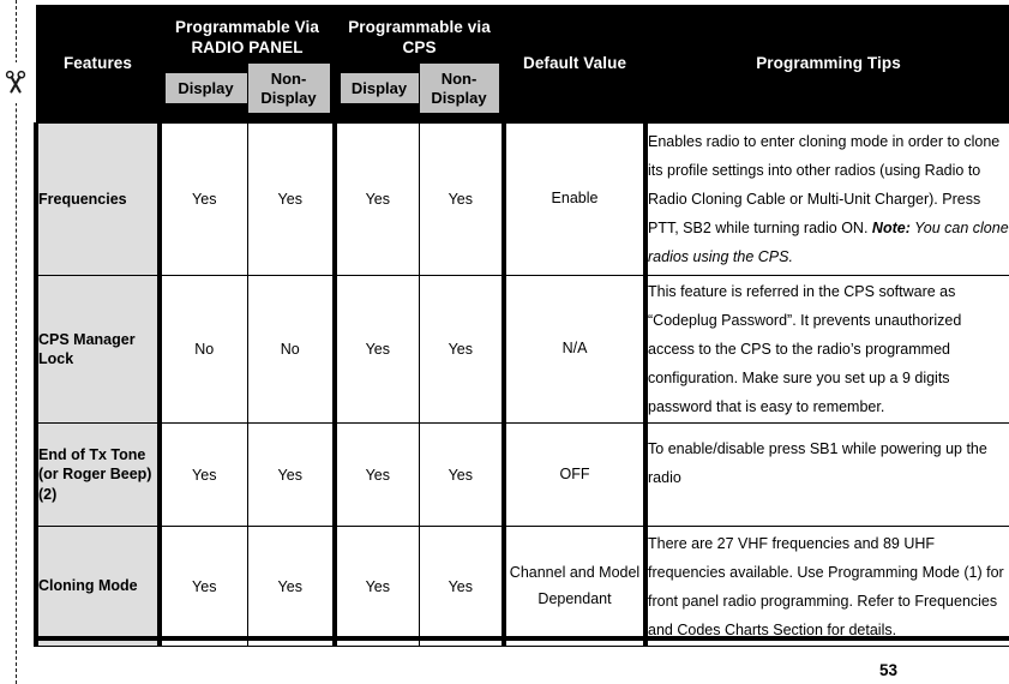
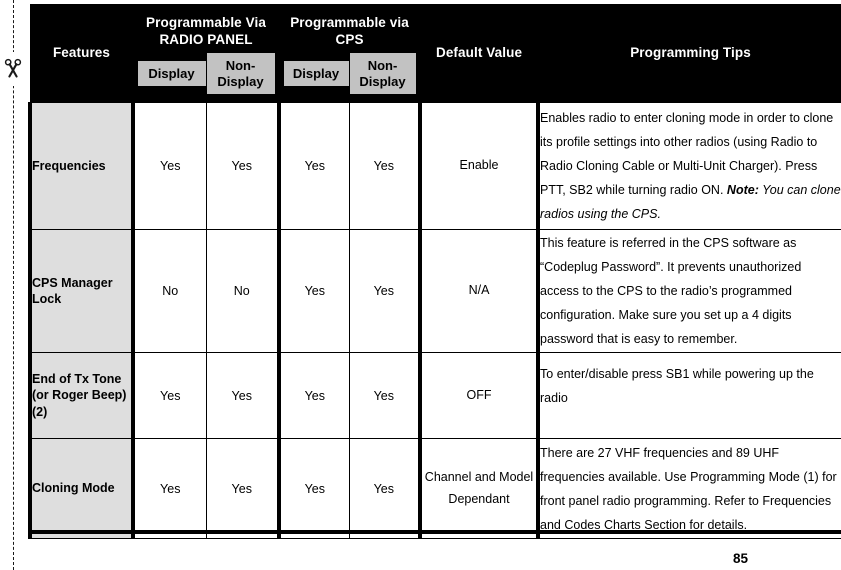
  Features	Programmable Via RADIO PANEL	Programmable via CPS	Default Value	Programming Tips
  Display	Non-Display	Display	Non-Display
  Frequencies	Yes	Yes	Yes	Yes	Enable	Enables radio to enter cloning mode in order to clone its profile settings into other radios (using Radio to Radio Cloning Cable or Multi-Unit Charger). Press PTT, SB2 while turning radio ON. Note: You can clone radios using the CPS.
- CPS Manager Lock	No	No	Yes	Yes	N/A	This feature is referred in the CPS software as “Codeplug Password”. It prevents unauthorized access to the CPS to the radio’s programmed configuration. Make sure you set up a 9 digits password that is easy to remember.
+ CPS Manager Lock	No	No	Yes	Yes	N/A	This feature is referred in the CPS software as “Codeplug Password”. It prevents unauthorized access to the CPS to the radio’s programmed configuration. Make sure you set up a 4 digits password that is easy to remember.
- End of Tx Tone (or Roger Beep) (2)	Yes	Yes	Yes	Yes	OFF	To enable/disable press SB1 while powering up the radio
+ End of Tx Tone (or Roger Beep) (2)	Yes	Yes	Yes	Yes	OFF	To enter/disable press SB1 while powering up the radio
  Cloning Mode	Yes	Yes	Yes	Yes	Channel and Model Dependant	There are 27 VHF frequencies and 89 UHF frequencies available. Use Programming Mode (1) for front panel radio programming. Refer to Frequencies and Codes Charts Section for details.
- 53
+ 85
